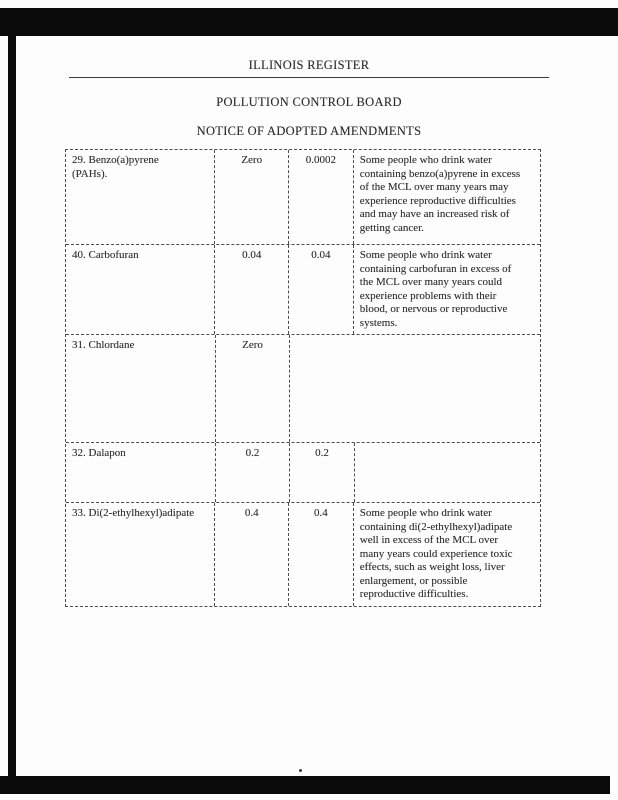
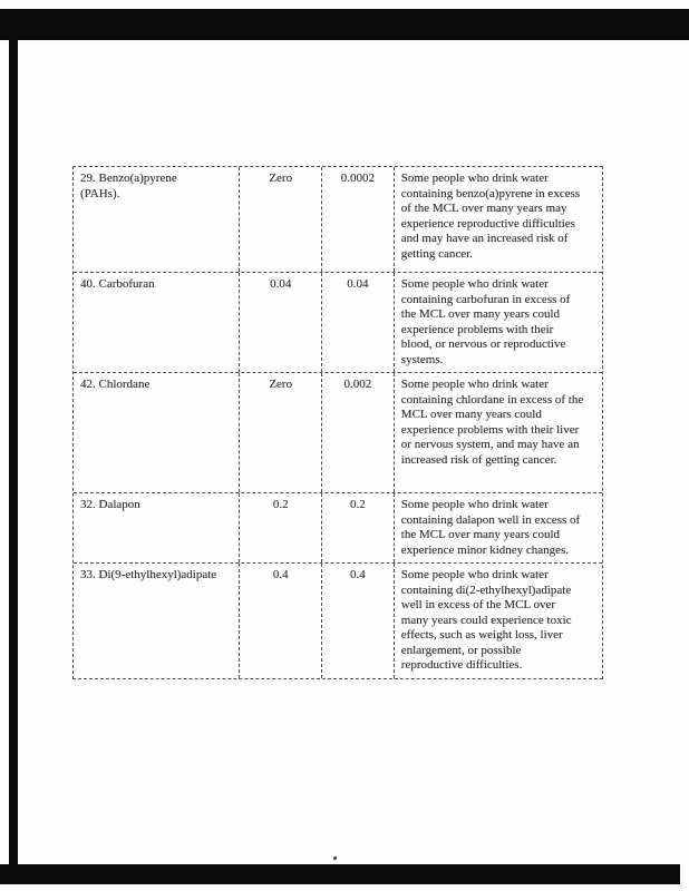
- ILLINOIS REGISTER
- POLLUTION CONTROL BOARD
- NOTICE OF ADOPTED AMENDMENTS
  29. Benzo(a)pyrene
  (PAHs).
  Zero
  0.0002
  Some people who drink water containing benzo(a)pyrene in excess of the MCL over many years may experience reproductive difficulties and may have an increased risk of getting cancer.
  40. Carbofuran
  0.04
  0.04
  Some people who drink water containing carbofuran in excess of the MCL over many years could experience problems with their blood, or nervous or reproductive systems.
- 31. Chlordane
+ 42. Chlordane
  Zero
+ 0.002
+ Some people who drink water containing chlordane in excess of the MCL over many years could experience problems with their liver or nervous system, and may have an increased risk of getting cancer.
  32. Dalapon
  0.2
  0.2
+ Some people who drink water containing dalapon well in excess of the MCL over many years could experience minor kidney changes.
- 33. Di(2-ethylhexyl)adipate
+ 33. Di(9-ethylhexyl)adipate
  0.4
  0.4
  Some people who drink water containing di(2-ethylhexyl)adipate well in excess of the MCL over many years could experience toxic effects, such as weight loss, liver enlargement, or possible reproductive difficulties.
